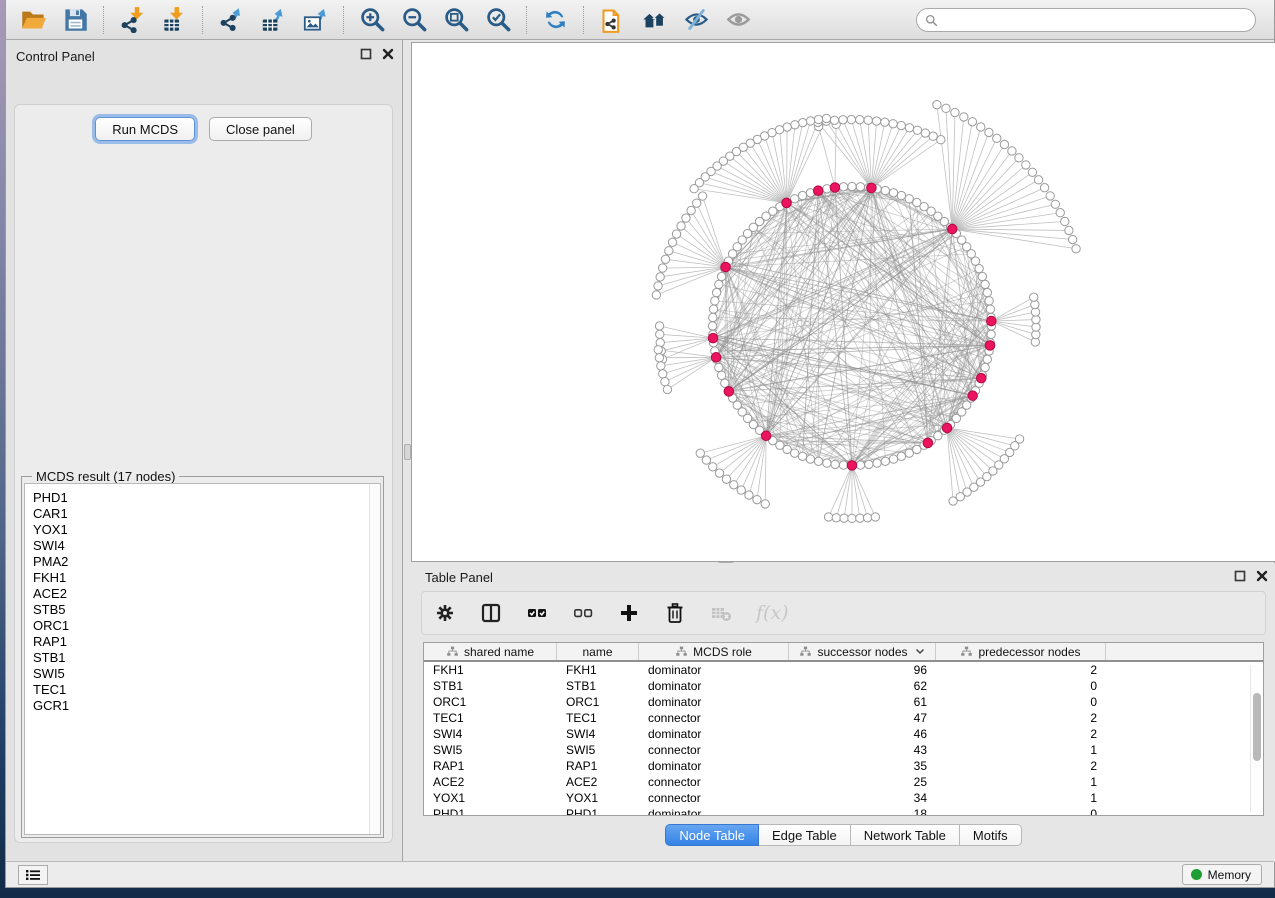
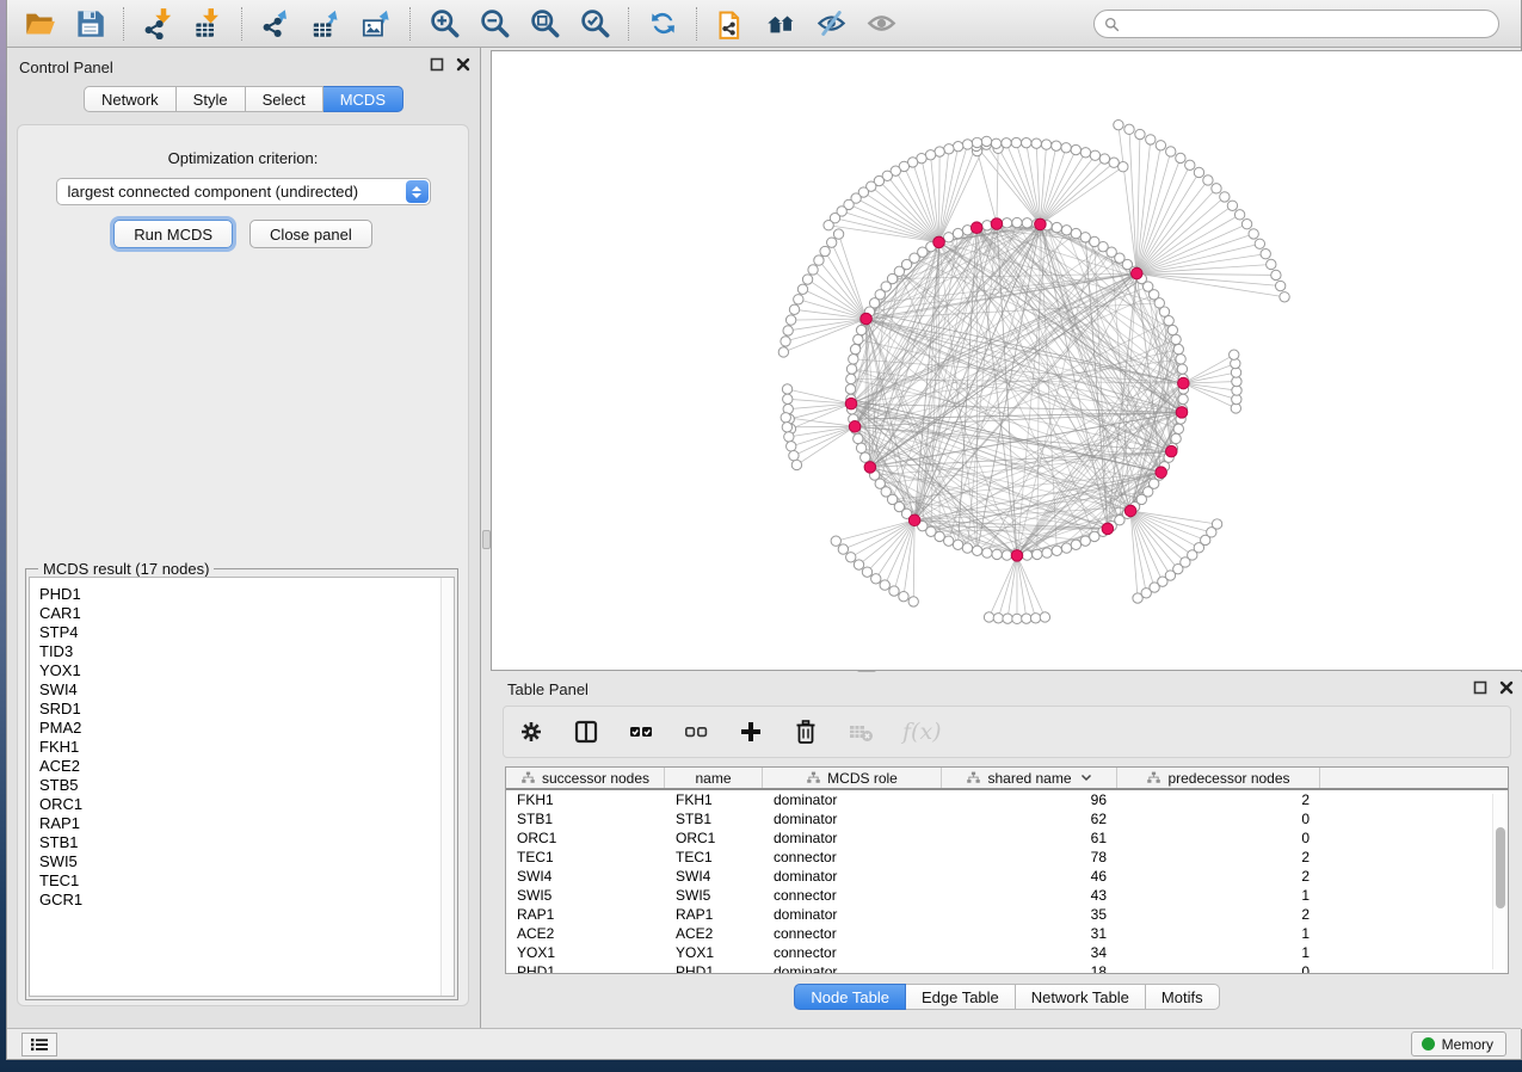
  Control Panel
+ Network
+ Style
+ Select
+ MCDS
+ Optimization criterion:
+ largest connected component (undirected)
  Run MCDS
  Close panel
  MCDS result (17 nodes)
  PHD1
  CAR1
+ STP4
+ TID3
  YOX1
  SWI4
+ SRD1
  PMA2
  FKH1
  ACE2
  STB5
  ORC1
  RAP1
  STB1
  SWI5
  TEC1
  GCR1
  Table Panel
  f(x)
- shared name
+ successor nodes
  name
  MCDS role
- successor nodes
+ shared name
  predecessor nodes
  FKH1
  FKH1
  dominator
  96
  2
  STB1
  STB1
  dominator
  62
  0
  ORC1
  ORC1
  dominator
  61
  0
  TEC1
  TEC1
  connector
- 47
+ 78
  2
  SWI4
  SWI4
  dominator
  46
  2
  SWI5
  SWI5
  connector
  43
  1
  RAP1
  RAP1
  dominator
  35
  2
  ACE2
  ACE2
  connector
- 25
+ 31
  1
  YOX1
  YOX1
  connector
  34
  1
  PHD1
  PHD1
  dominator
  18
  0
  Node Table
  Edge Table
  Network Table
  Motifs
  Memory
